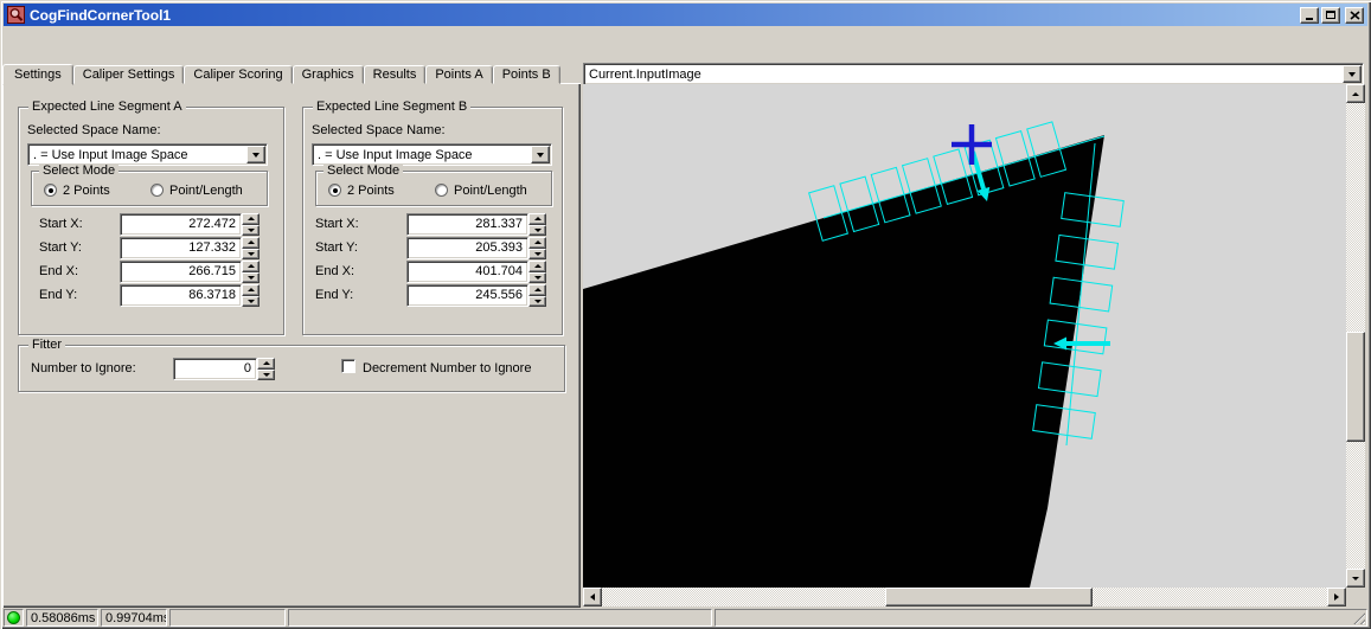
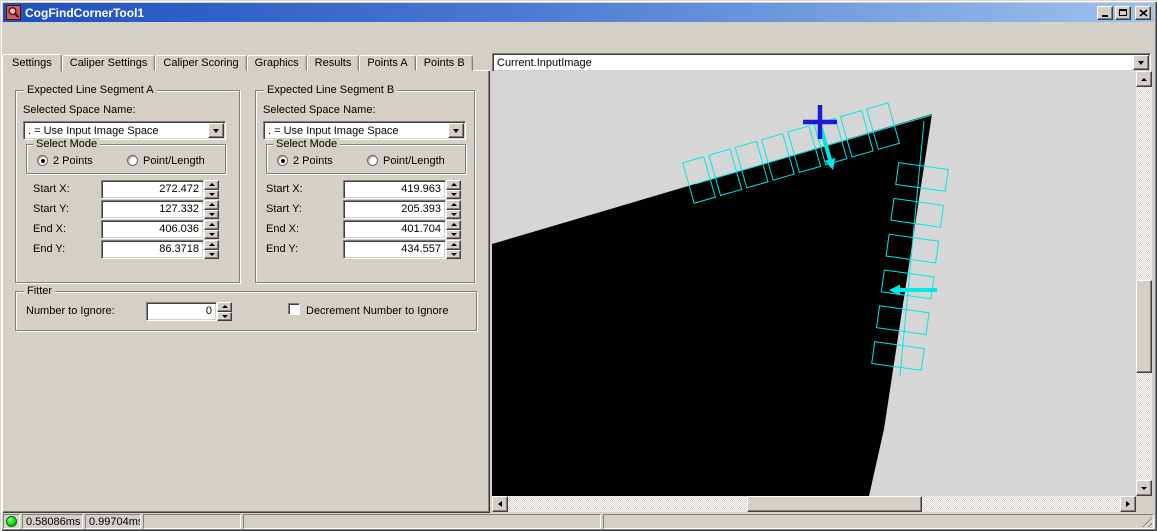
  CogFindCornerTool1
  Settings
  Caliper Settings
  Caliper Scoring
  Graphics
  Results
  Points A
  Points B
  Expected Line Segment A
  Selected Space Name:
  . = Use Input Image Space
  Select Mode
  2 Points
  Point/Length
  Start X:
  272.472
  Start Y:
  127.332
  End X:
- 266.715
+ 406.036
  End Y:
  86.3718
  Expected Line Segment B
  Selected Space Name:
  . = Use Input Image Space
  Select Mode
  2 Points
  Point/Length
  Start X:
- 281.337
+ 419.963
  Start Y:
  205.393
  End X:
  401.704
  End Y:
- 245.556
+ 434.557
  Fitter
  Number to Ignore:
  0
  Decrement Number to Ignore
  Current.InputImage
  0.58086ms
  0.99704m
